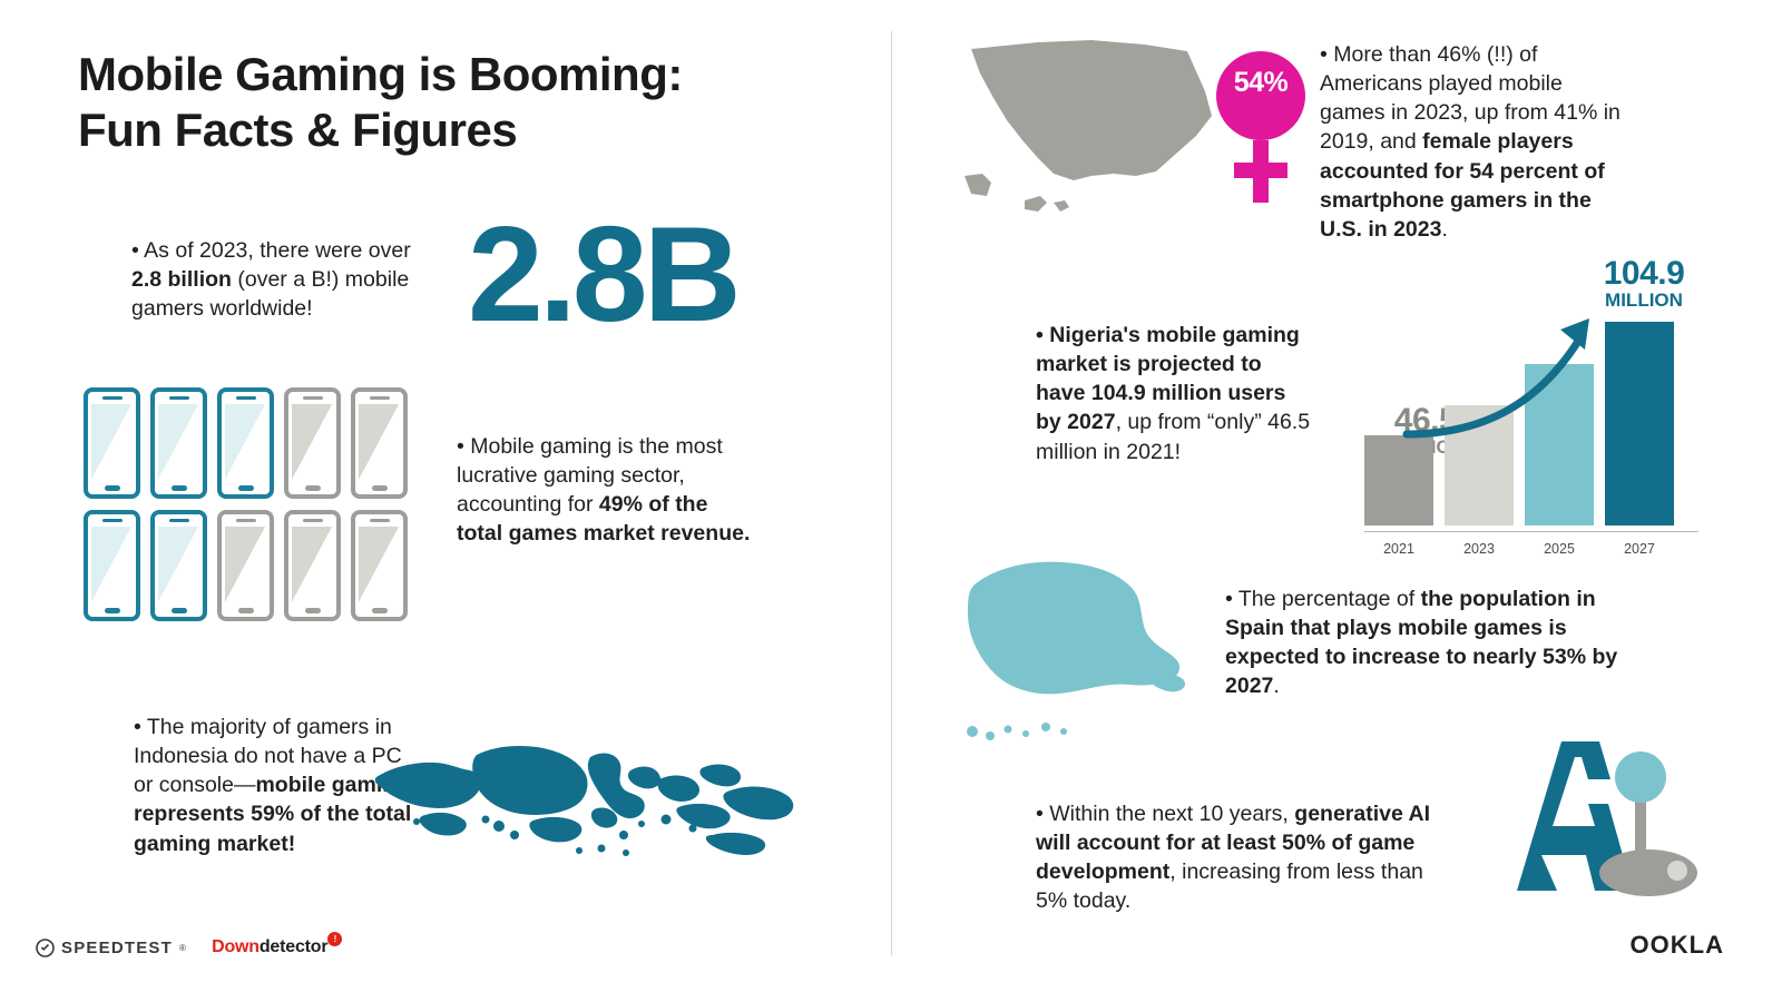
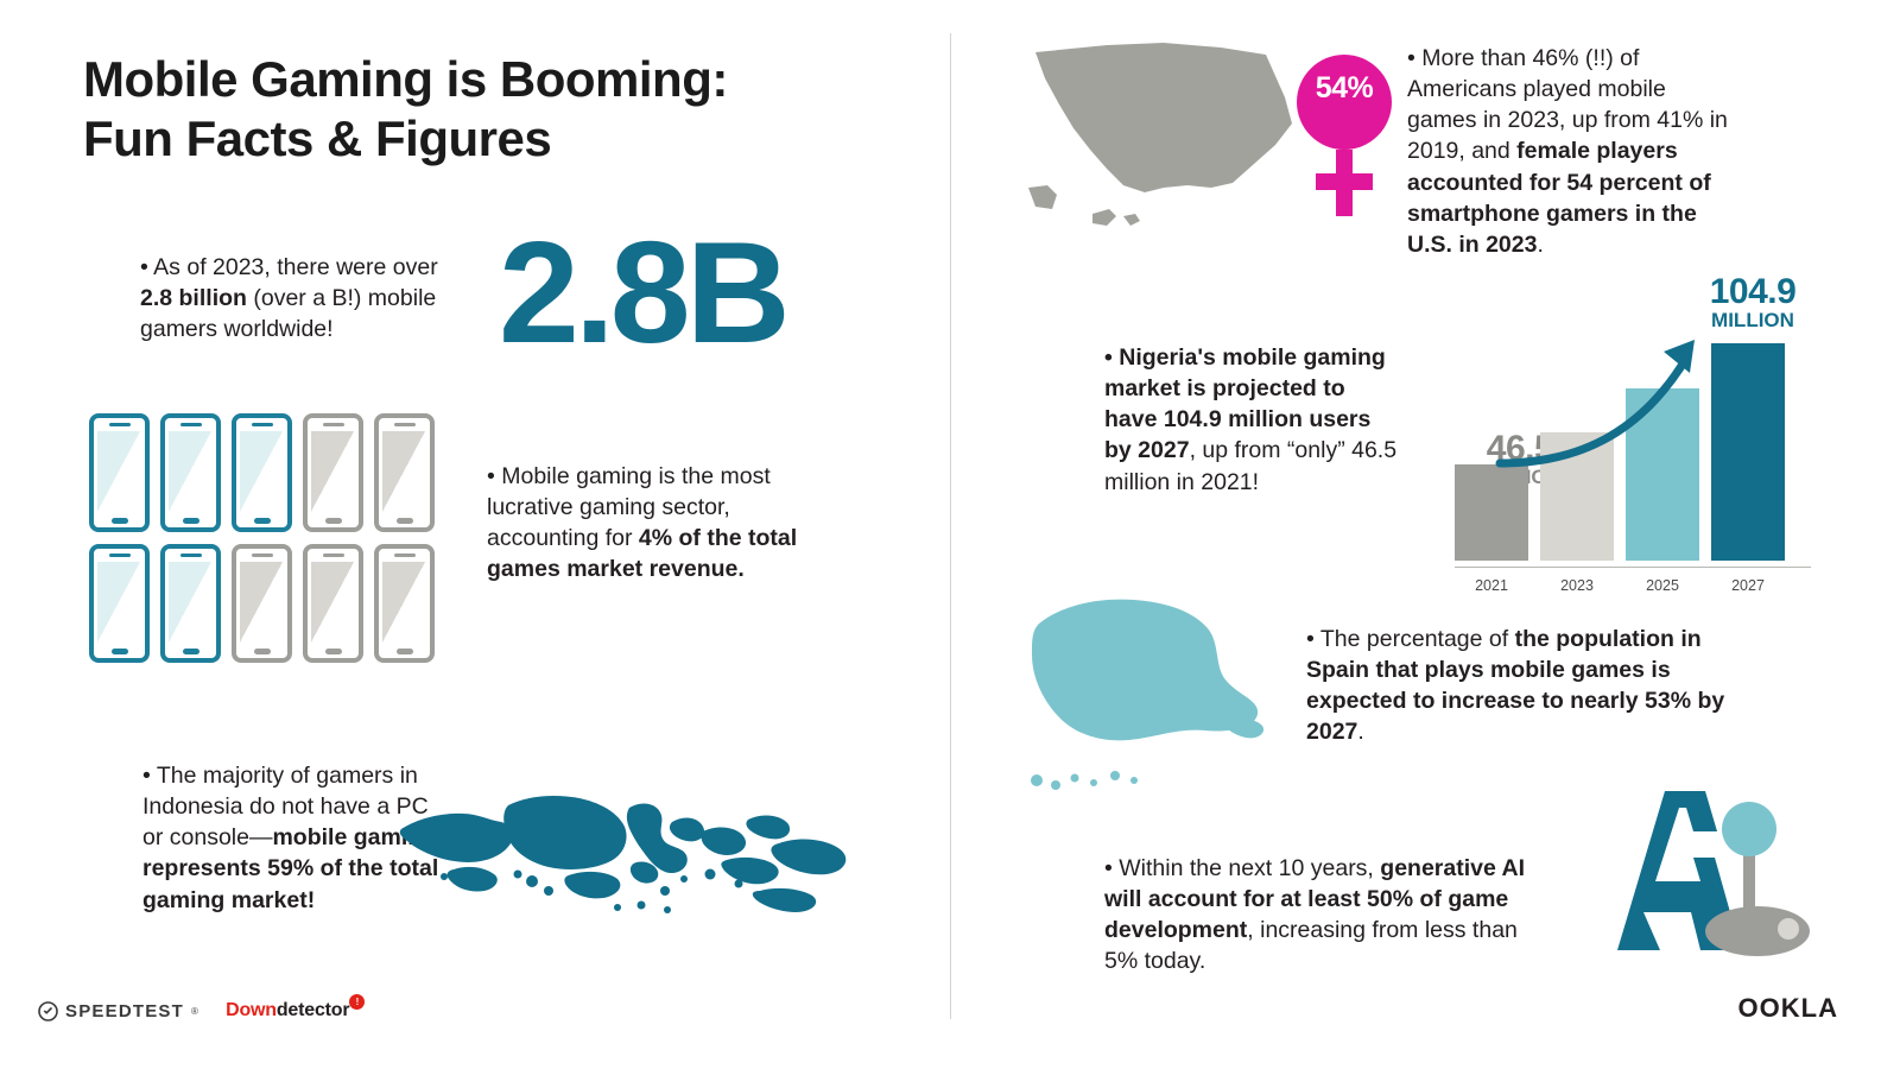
  Mobile Gaming is Booming:
  Fun Facts & Figures
  • As of 2023, there were over 2.8 billion (over a B!) mobile gamers worldwide!
  2.8B
- • Mobile gaming is the most lucrative gaming sector, accounting for 49% of the total games market revenue.
+ • Mobile gaming is the most lucrative gaming sector, accounting for 4% of the total games market revenue.
  • The majority of gamers in Indonesia do not have a PC or console—mobile gam represents 59% of the total gaming market!
  54%
  • More than 46% (!!) of Americans played mobile games in 2023, up from 41% in 2019, and female players accounted for 54 percent of smartphone gamers in the U.S. in 2023.
  • Nigeria's mobile gaming market is projected to have 104.9 million users by 2027, up from “only” 46.5 million in 2021!
  46.
  104.9
  MILLION
  2021
  2023
  2025
  2027
  • The percentage of the population in Spain that plays mobile games is expected to increase to nearly 53% by 2027.
  • Within the next 10 years, generative AI will account for at least 50% of game development, increasing from less than 5% today.
  SPEEDTEST
  ®
  Downdetector
  !
  OOKLA
